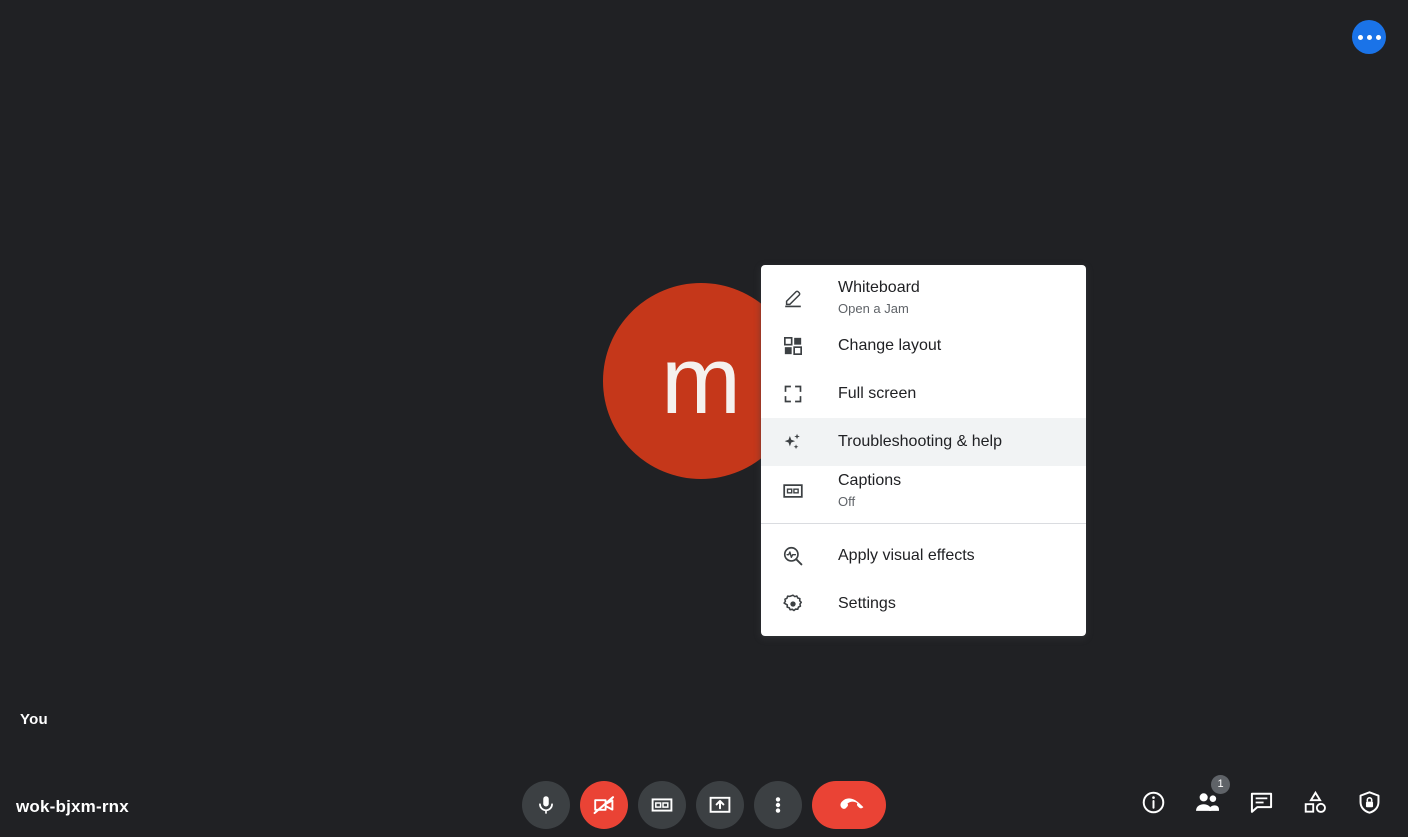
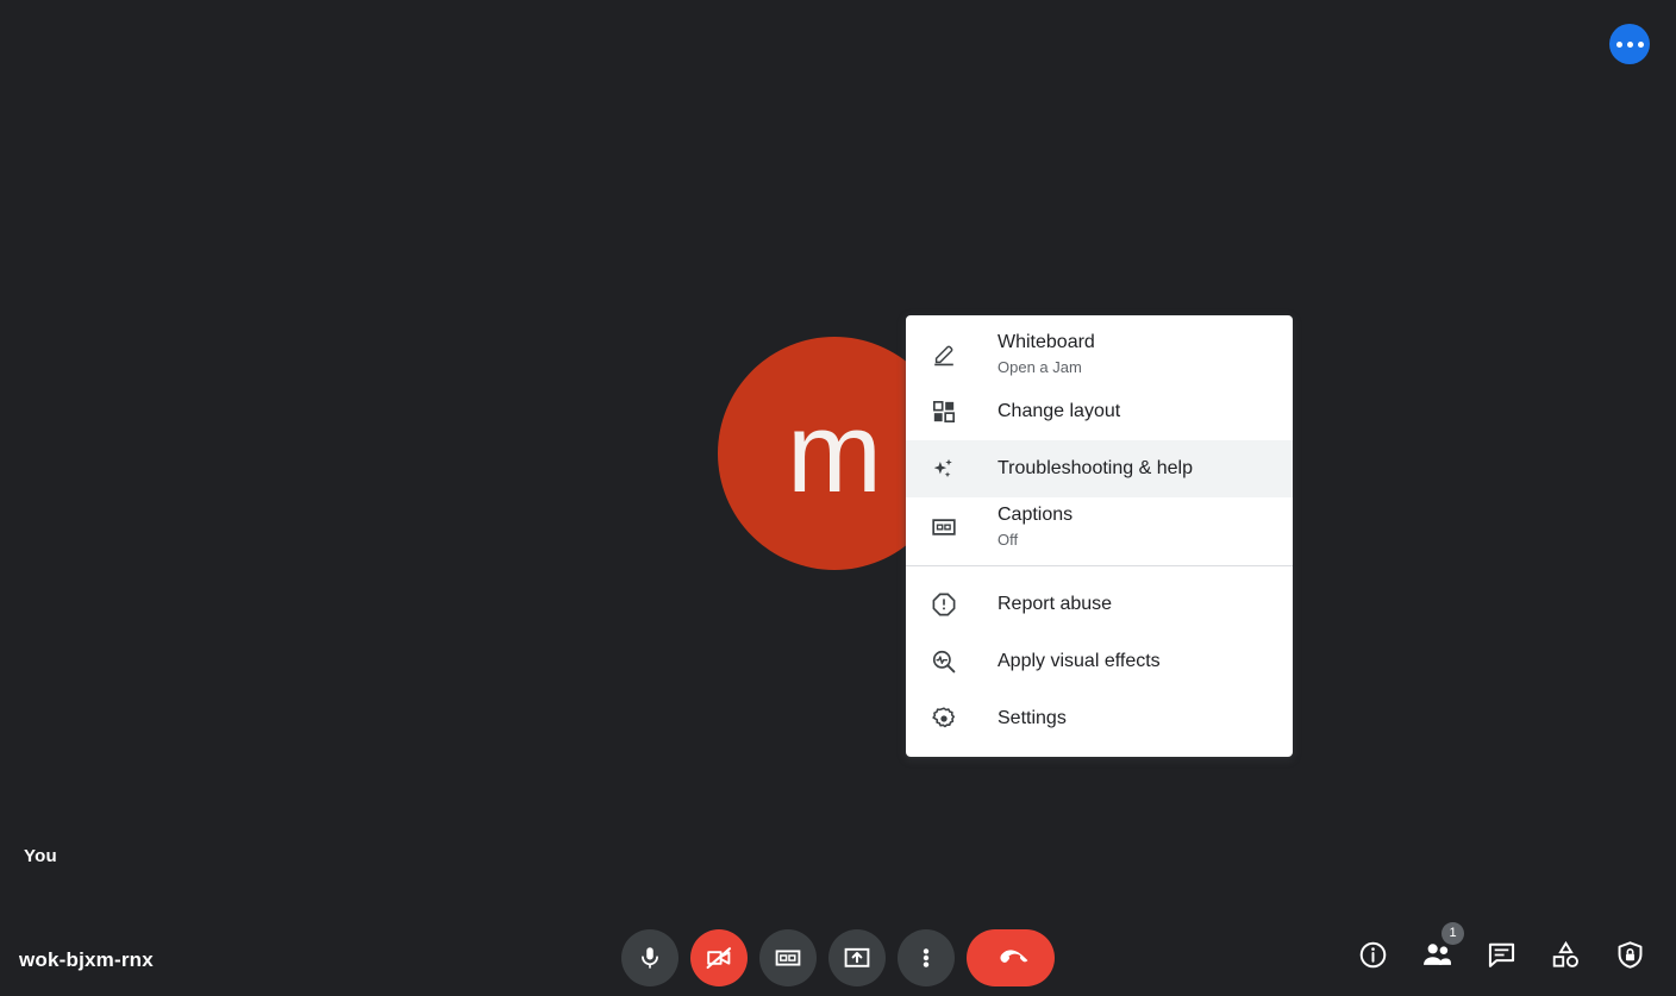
  m
  You
  wok-bjxm-rnx
  Whiteboard
  Open a Jam
  Change layout
- Full screen
  Troubleshooting & help
  Captions
  Off
+ Report abuse
  Apply visual effects
  Settings
  1
